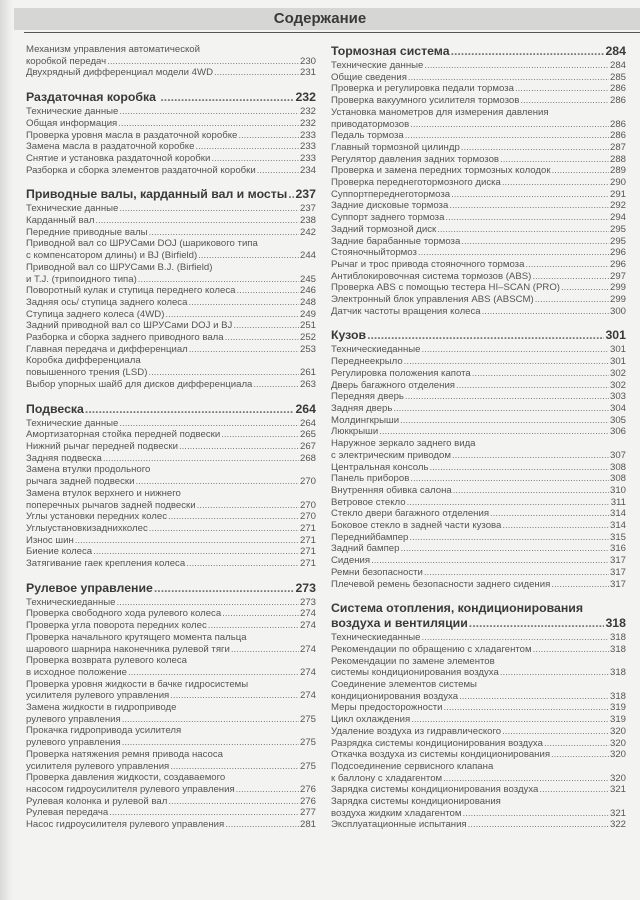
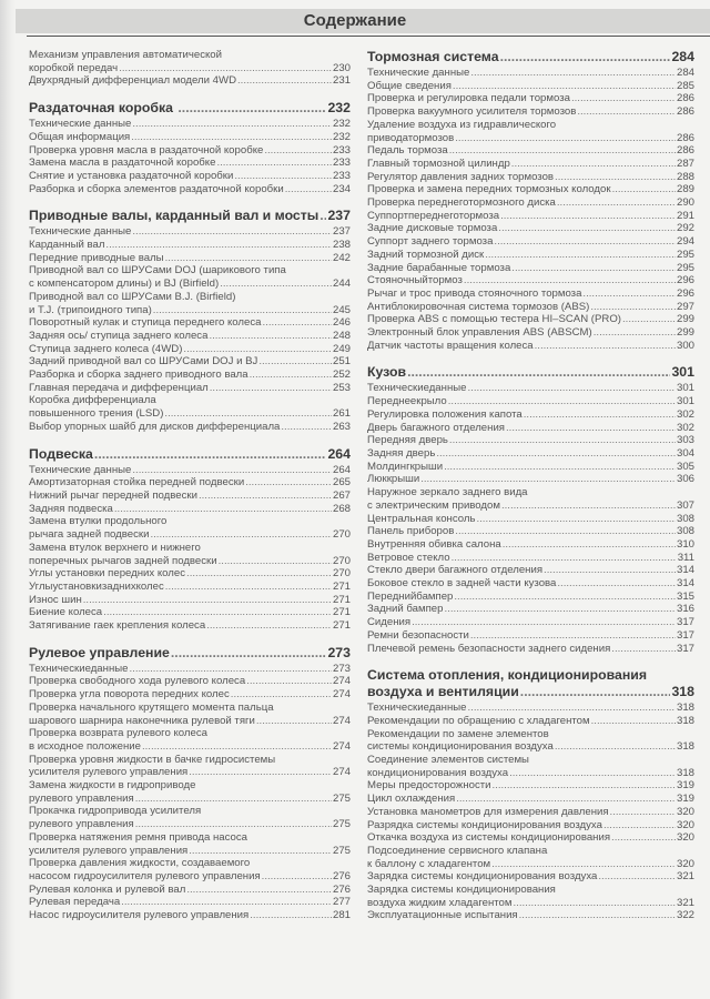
  Содержание
  Механизм управления автоматической
  коробкой передач
  230
  Двухрядный дифференциал модели 4WD
  231
  Раздаточная коробка
  232
  Технические данные
  232
  Общая информация
  232
  Проверка уровня масла в раздаточной коробке
  233
  Замена масла в раздаточной коробке
  233
  Снятие и установка раздаточной коробки
  233
  Разборка и сборка элементов раздаточной коробки
  234
  Приводные валы, карданный вал и мосты
  237
  Технические данные
  237
  Карданный вал
  238
  Передние приводные валы
  242
  Приводной вал со ШРУСами DOJ (шарикового типа
  с компенсатором длины) и BJ (Birfield)
  244
  Приводной вал со ШРУСами B.J. (Birfield)
  и T.J. (трипоидного типа)
  245
  Поворотный кулак и ступица переднего колеса
  246
  Задняя ось/ ступица заднего колеса
  248
  Ступица заднего колеса (4WD)
  249
  Задний приводной вал со ШРУСами DOJ и BJ
  251
  Разборка и сборка заднего приводного вала
  252
  Главная передача и дифференциал
  253
  Коробка дифференциала
  повышенного трения (LSD)
  261
  Выбор упорных шайб для дисков дифференциала
  263
  Подвеска
  264
  Технические данные
  264
  Амортизаторная стойка передней подвески
  265
  Нижний рычаг передней подвески
  267
  Задняя подвеска
  268
  Замена втулки продольного
  рычага задней подвески
  270
  Замена втулок верхнего и нижнего
  поперечных рычагов задней подвески
  270
  Углы установки передних колес
  270
  Углыустановкизаднихколес
  271
  Износ шин
  271
  Биение колеса
  271
  Затягивание гаек крепления колеса
  271
  Рулевое управление
  273
  Техническиеданные
  273
  Проверка свободного хода рулевого колеса
  274
  Проверка угла поворота передних колес
  274
  Проверка начального крутящего момента пальца
  шарового шарнира наконечника рулевой тяги
  274
  Проверка возврата рулевого колеса
  в исходное положение
  274
  Проверка уровня жидкости в бачке гидросистемы
  усилителя рулевого управления
  274
  Замена жидкости в гидроприводе
  рулевого управления
  275
  Прокачка гидропривода усилителя
  рулевого управления
  275
  Проверка натяжения ремня привода насоса
  усилителя рулевого управления
  275
  Проверка давления жидкости, создаваемого
  насосом гидроусилителя рулевого управления
  276
  Рулевая колонка и рулевой вал
  276
  Рулевая передача
  277
  Насос гидроусилителя рулевого управления
  281
  Тормозная система
  284
  Технические данные
  284
  Общие сведения
  285
  Проверка и регулировка педали тормоза
  286
  Проверка вакуумного усилителя тормозов
  286
- Установка манометров для измерения давления
+ Удаление воздуха из гидравлического
  приводатормозов
  286
  Педаль тормоза
  286
  Главный тормозной цилиндр
  287
  Регулятор давления задних тормозов
  288
  Проверка и замена передних тормозных колодок
  289
  Проверка переднеготормозного диска
  290
  Суппортпереднеготормоза
  291
  Задние дисковые тормоза
  292
  Суппорт заднего тормоза
  294
  Задний тормозной диск
  295
  Задние барабанные тормоза
  295
  Стояночныйтормоз
  296
  Рычаг и трос привода стояночного тормоза
  296
  Антиблокировочная система тормозов (ABS)
  297
  Проверка ABS с помощью тестера HI–SCAN (PRO)
  299
  Электронный блок управления ABS (ABSCM)
  299
  Датчик частоты вращения колеса
  300
  Кузов
  301
  Техническиеданные
  301
  Переднеекрыло
  301
  Регулировка положения капота
  302
  Дверь багажного отделения
  302
  Передняя дверь
  303
  Задняя дверь
  304
  Молдингкрыши
  305
  Люккрыши
  306
  Наружное зеркало заднего вида
  с электрическим приводом
  307
  Центральная консоль
  308
  Панель приборов
  308
  Внутренняя обивка салона
  310
  Ветровое стекло
  311
  Стекло двери багажного отделения
  314
  Боковое стекло в задней части кузова
  314
  Переднийбампер
  315
  Задний бампер
  316
  Сидения
  317
  Ремни безопасности
  317
  Плечевой ремень безопасности заднего сидения
  317
  Система отопления, кондиционирования
  воздуха и вентиляции
  318
  Техническиеданные
  318
  Рекомендации по обращению с хладагентом
  318
  Рекомендации по замене элементов
  системы кондиционирования воздуха
  318
  Соединение элементов системы
  кондиционирования воздуха
  318
  Меры предосторожности
  319
  Цикл охлаждения
  319
- Удаление воздуха из гидравлического
+ Установка манометров для измерения давления
  320
  Разрядка системы кондиционирования воздуха
  320
  Откачка воздуха из системы кондиционирования
  320
  Подсоединение сервисного клапана
  к баллону с хладагентом
  320
  Зарядка системы кондиционирования воздуха
  321
  Зарядка системы кондиционирования
  воздуха жидким хладагентом
  321
  Эксплуатационные испытания
  322
